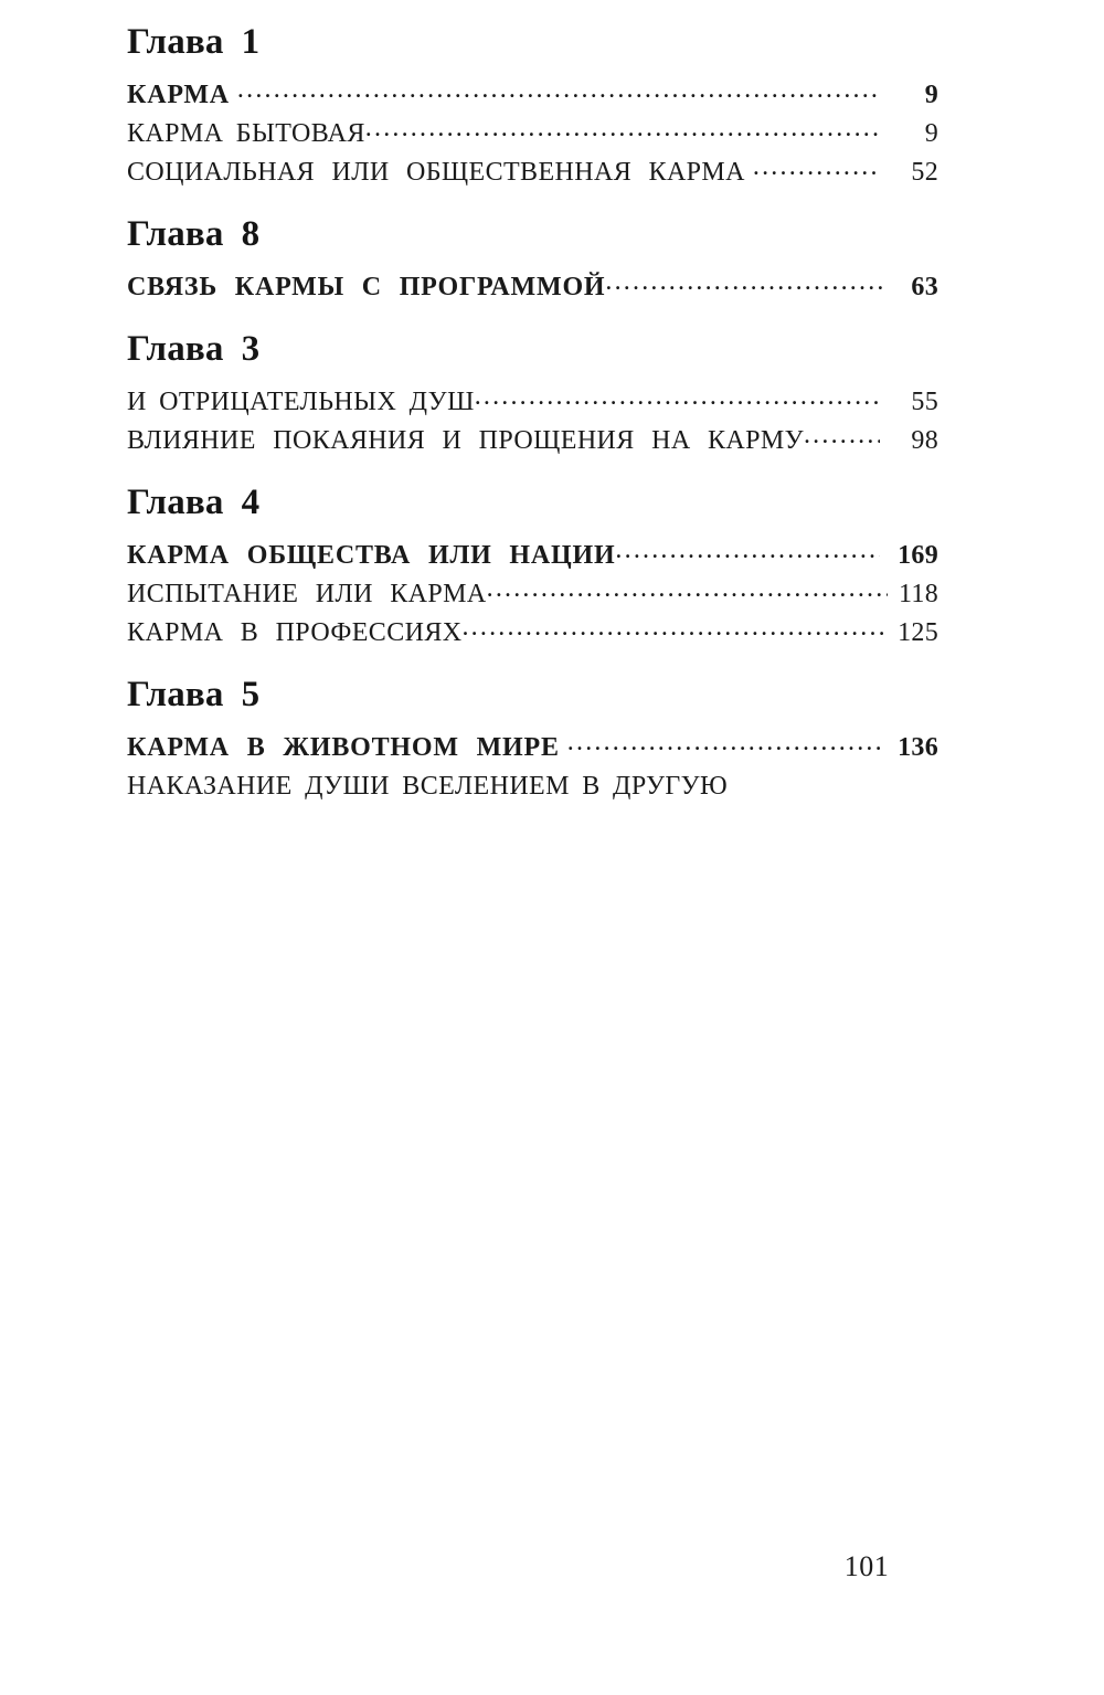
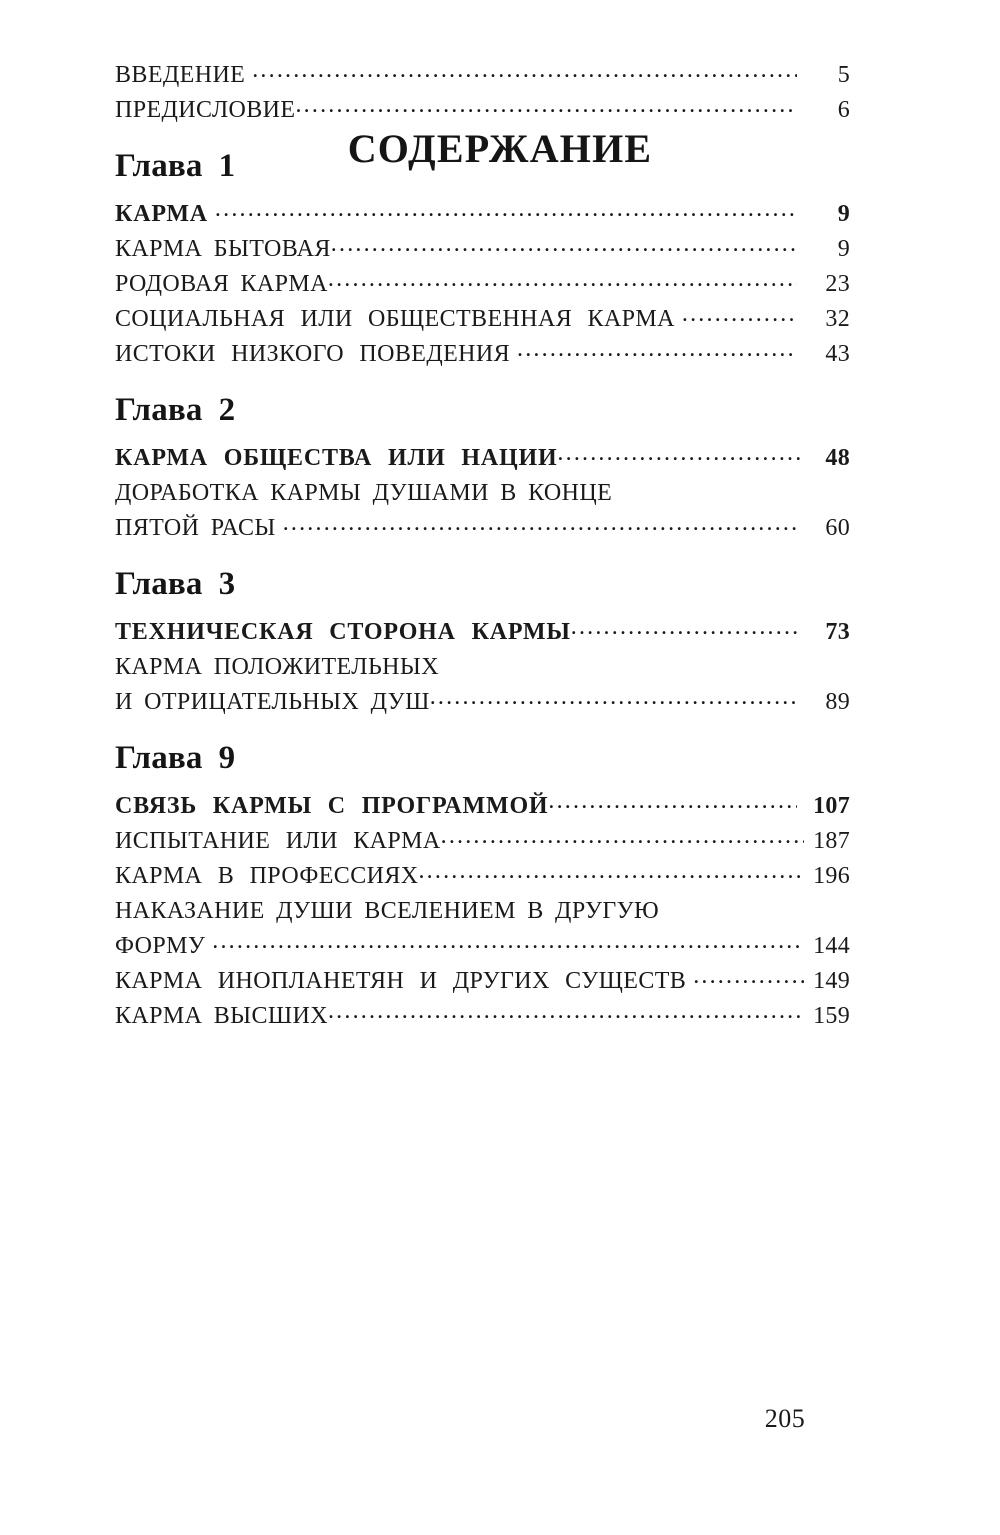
+ СОДЕРЖАНИЕ
+ ВВЕДЕНИЕ
+ 5
+ ПРЕДИСЛОВИЕ
+ 6
  Глава 1
  КАРМА
  9
  КАРМА БЫТОВАЯ
  9
+ РОДОВАЯ КАРМА
+ 23
  СОЦИАЛЬНАЯ ИЛИ ОБЩЕСТВЕННАЯ КАРМА
- 52
+ 32
+ ИСТОКИ НИЗКОГО ПОВЕДЕНИЯ
+ 43
- Глава 8
+ Глава 2
- СВЯЗЬ КАРМЫ С ПРОГРАММОЙ
+ КАРМА ОБЩЕСТВА ИЛИ НАЦИИ
- 63
+ 48
+ ДОРАБОТКА КАРМЫ ДУШАМИ В КОНЦЕ
+ ПЯТОЙ РАСЫ
+ 60
  Глава 3
+ ТЕХНИЧЕСКАЯ СТОРОНА КАРМЫ
+ 73
+ КАРМА ПОЛОЖИТЕЛЬНЫХ
  И ОТРИЦАТЕЛЬНЫХ ДУШ
- 55
+ 89
- ВЛИЯНИЕ ПОКАЯНИЯ И ПРОЩЕНИЯ НА КАРМУ
- 98
- Глава 4
+ Глава 9
- КАРМА ОБЩЕСТВА ИЛИ НАЦИИ
+ СВЯЗЬ КАРМЫ С ПРОГРАММОЙ
- 169
+ 107
  ИСПЫТАНИЕ ИЛИ КАРМА
- 118
+ 187
  КАРМА В ПРОФЕССИЯХ
- 125
+ 196
- Глава 5
- КАРМА В ЖИВОТНОМ МИРЕ
- 136
  НАКАЗАНИЕ ДУШИ ВСЕЛЕНИЕМ В ДРУГУЮ
+ ФОРМУ
+ 144
+ КАРМА ИНОПЛАНЕТЯН И ДРУГИХ СУЩЕСТВ
+ 149
+ КАРМА ВЫСШИХ
+ 159
- 101
+ 205
